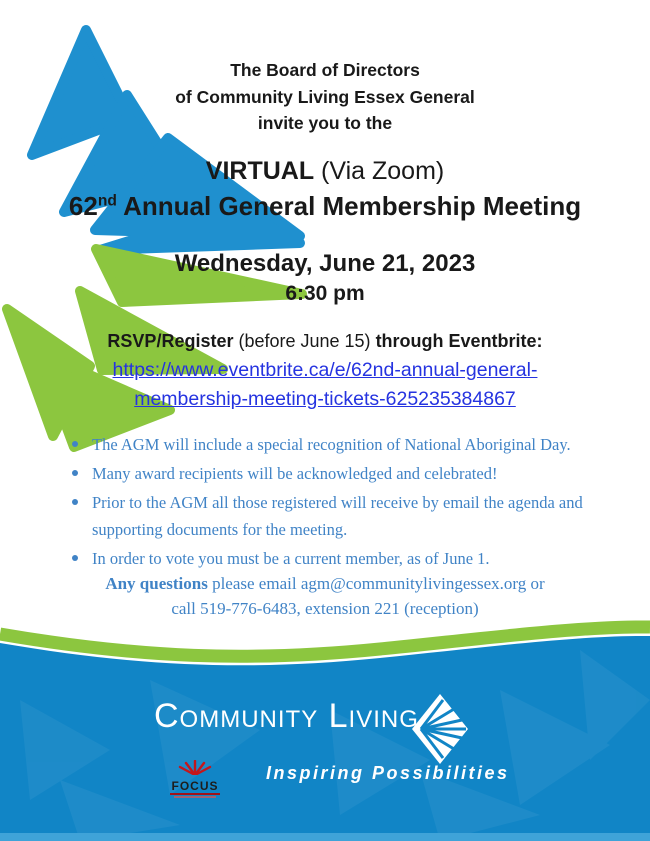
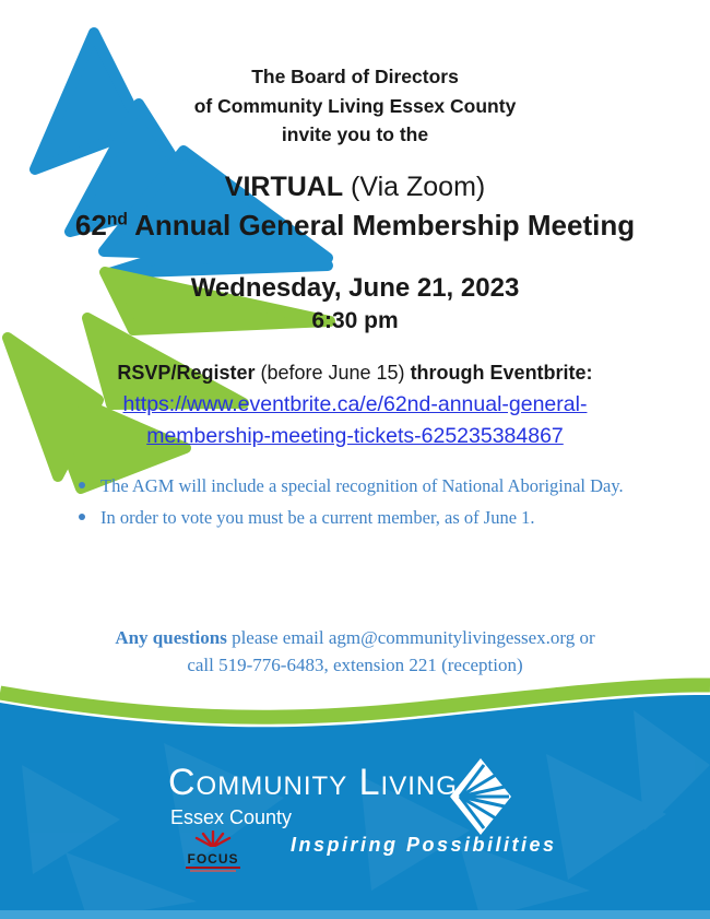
  The Board of Directors
- of Community Living Essex General
+ of Community Living Essex County
  invite you to the
  VIRTUAL (Via Zoom)
  62nd Annual General Membership Meeting
  Wednesday, June 21, 2023
  6:30 pm
  RSVP/Register (before June 15) through Eventbrite:
  https://www.eventbrite.ca/e/62nd-annual-general-
  membership-meeting-tickets-625235384867
  The AGM will include a special recognition of National Aboriginal Day.
- Many award recipients will be acknowledged and celebrated!
- Prior to the AGM all those registered will receive by email the agenda and supporting documents for the meeting.
  In order to vote you must be a current member, as of June 1.
  Any questions please email agm@communitylivingessex.org or
  call 519-776-6483, extension 221 (reception)
  Community Living
+ Essex County
  FOCUS
  Inspiring Possibilities
